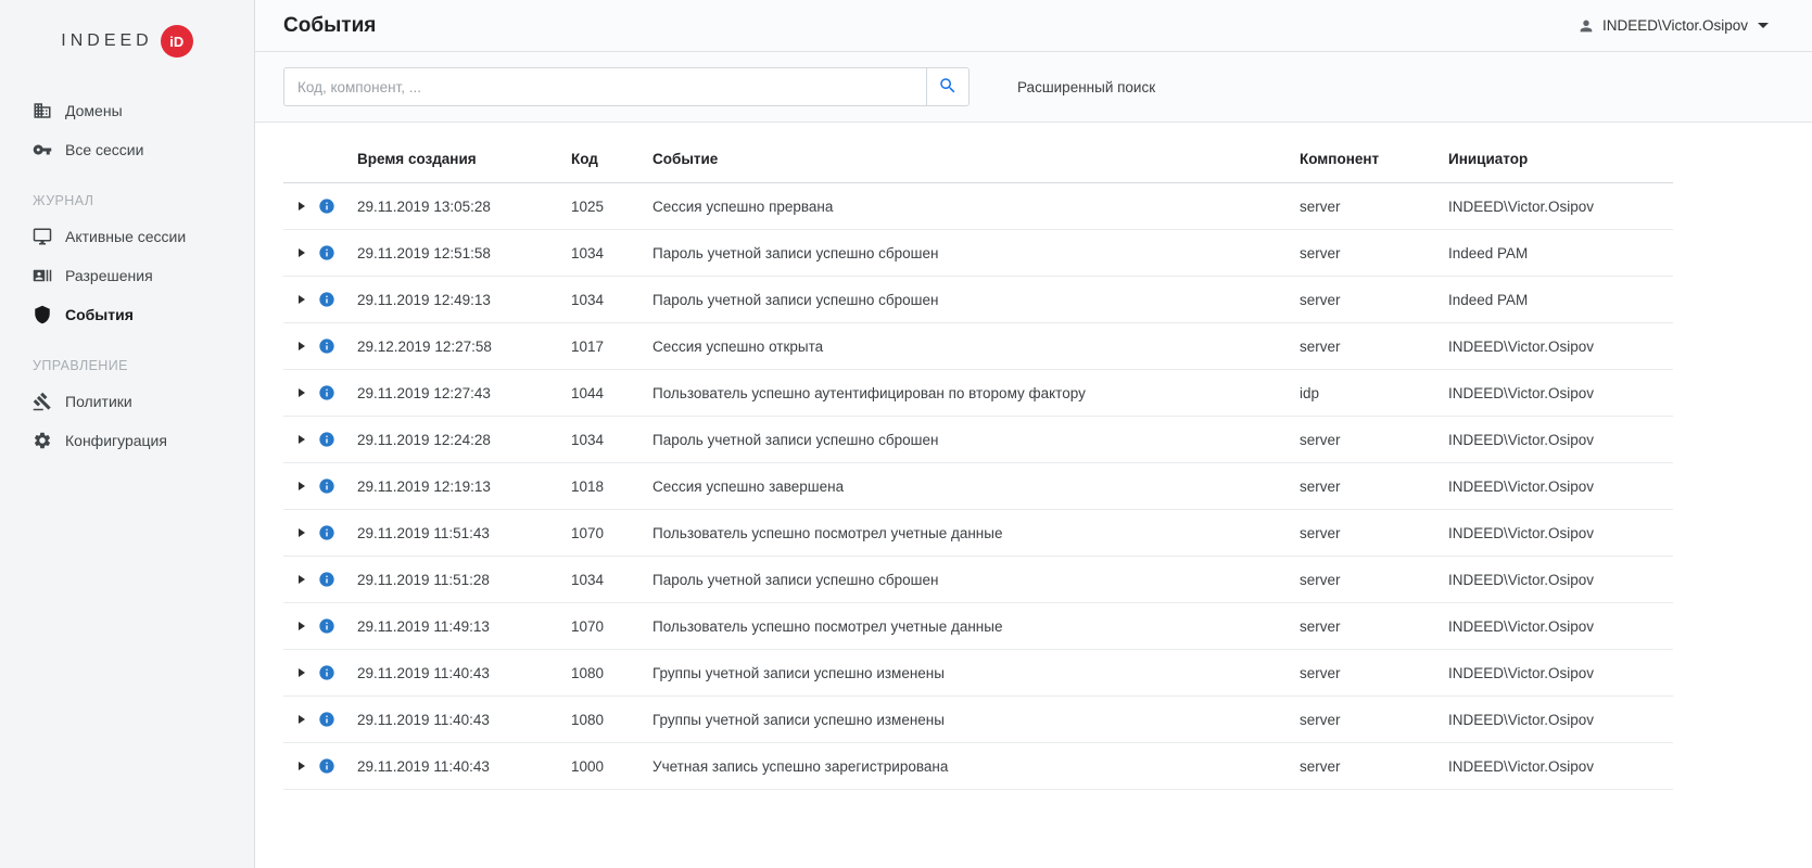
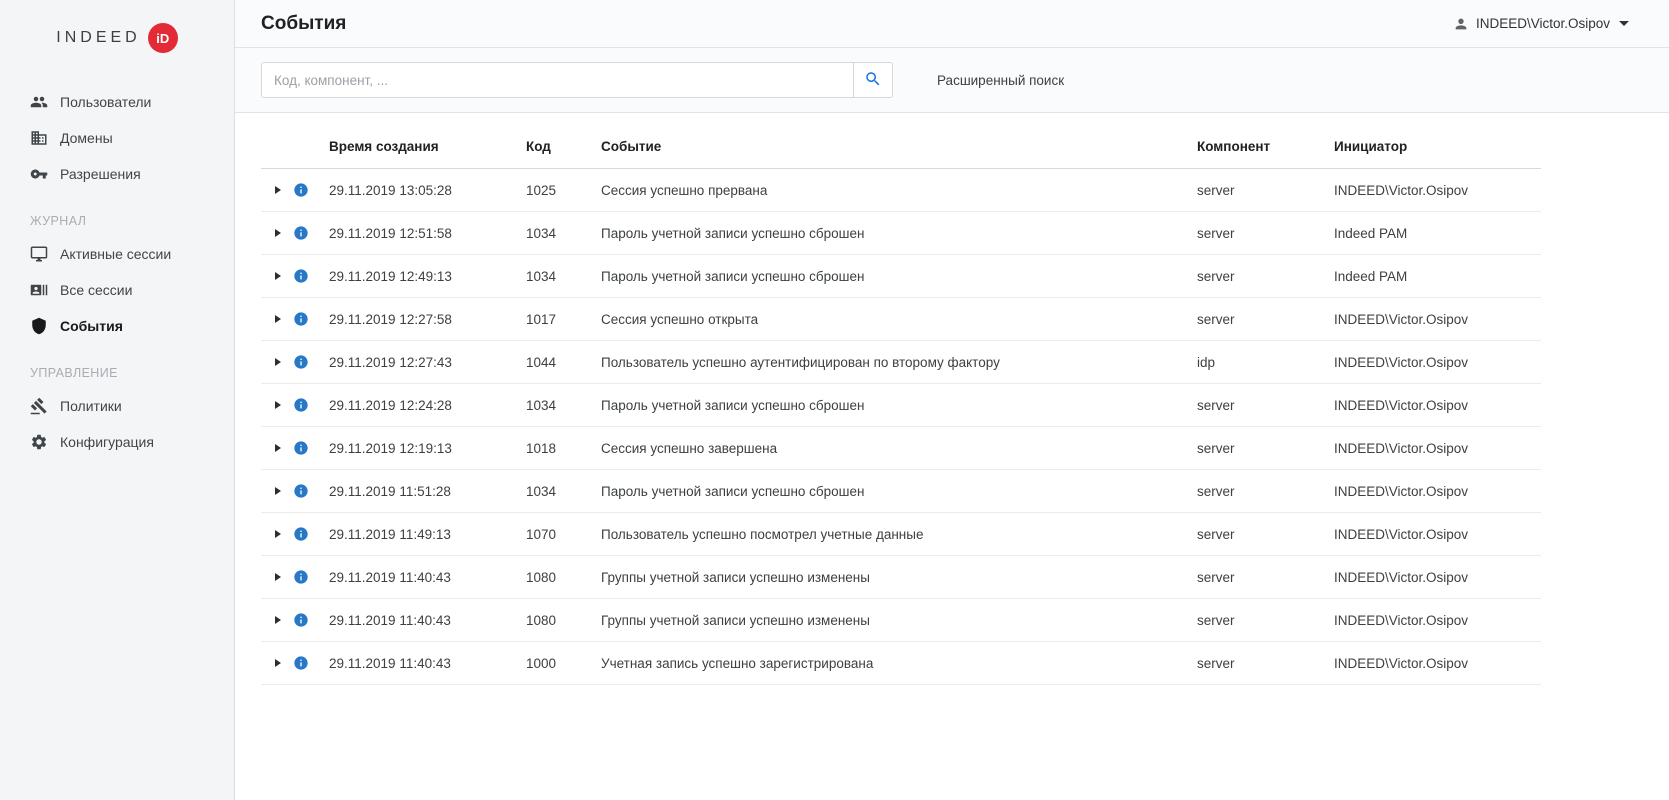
  INDEED
  iD
+ Пользователи
  Домены
- Все сессии
+ Разрешения
  ЖУРНАЛ
  Активные сессии
- Разрешения
+ Все сессии
  События
  УПРАВЛЕНИЕ
  Политики
  Конфигурация
  События
  INDEED\Victor.Osipov
  Код, компонент, ...
  Расширенный поиск
  	Время создания	Код	Событие	Компонент	Инициатор
  	29.11.2019 13:05:28	1025	Сессия успешно прервана	server	INDEED\Victor.Osipov
  	29.11.2019 12:51:58	1034	Пароль учетной записи успешно сброшен	server	Indeed PAM
  	29.11.2019 12:49:13	1034	Пароль учетной записи успешно сброшен	server	Indeed PAM
- 	29.12.2019 12:27:58	1017	Сессия успешно открыта	server	INDEED\Victor.Osipov
+ 	29.11.2019 12:27:58	1017	Сессия успешно открыта	server	INDEED\Victor.Osipov
  	29.11.2019 12:27:43	1044	Пользователь успешно аутентифицирован по второму фактору	idp	INDEED\Victor.Osipov
  	29.11.2019 12:24:28	1034	Пароль учетной записи успешно сброшен	server	INDEED\Victor.Osipov
  	29.11.2019 12:19:13	1018	Сессия успешно завершена	server	INDEED\Victor.Osipov
- 	29.11.2019 11:51:43	1070	Пользователь успешно посмотрел учетные данные	server	INDEED\Victor.Osipov
  	29.11.2019 11:51:28	1034	Пароль учетной записи успешно сброшен	server	INDEED\Victor.Osipov
  	29.11.2019 11:49:13	1070	Пользователь успешно посмотрел учетные данные	server	INDEED\Victor.Osipov
  	29.11.2019 11:40:43	1080	Группы учетной записи успешно изменены	server	INDEED\Victor.Osipov
  	29.11.2019 11:40:43	1080	Группы учетной записи успешно изменены	server	INDEED\Victor.Osipov
  	29.11.2019 11:40:43	1000	Учетная запись успешно зарегистрирована	server	INDEED\Victor.Osipov
